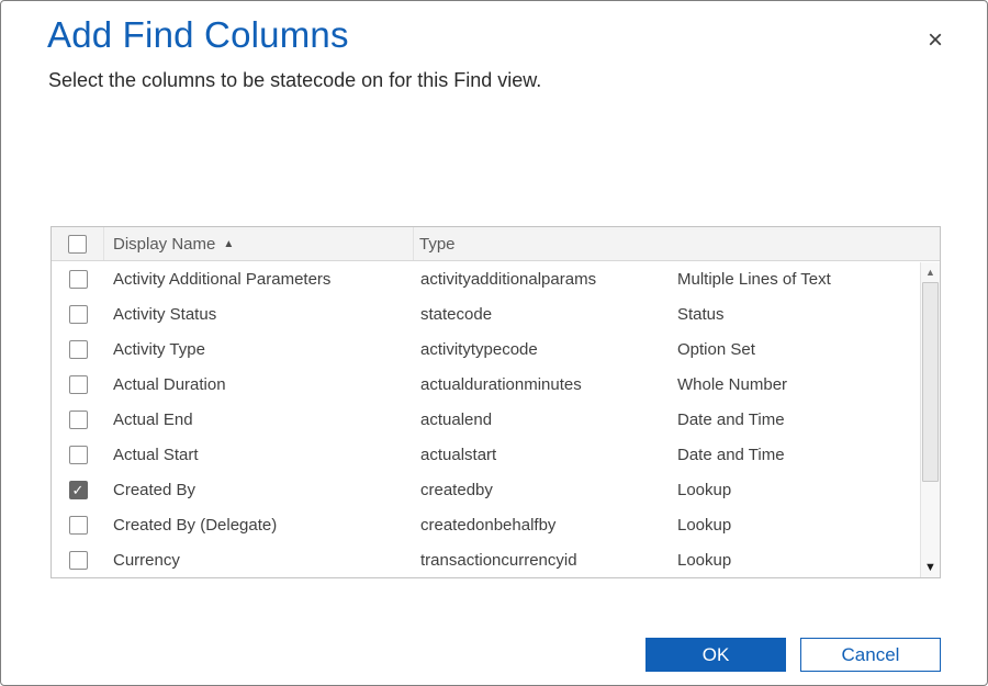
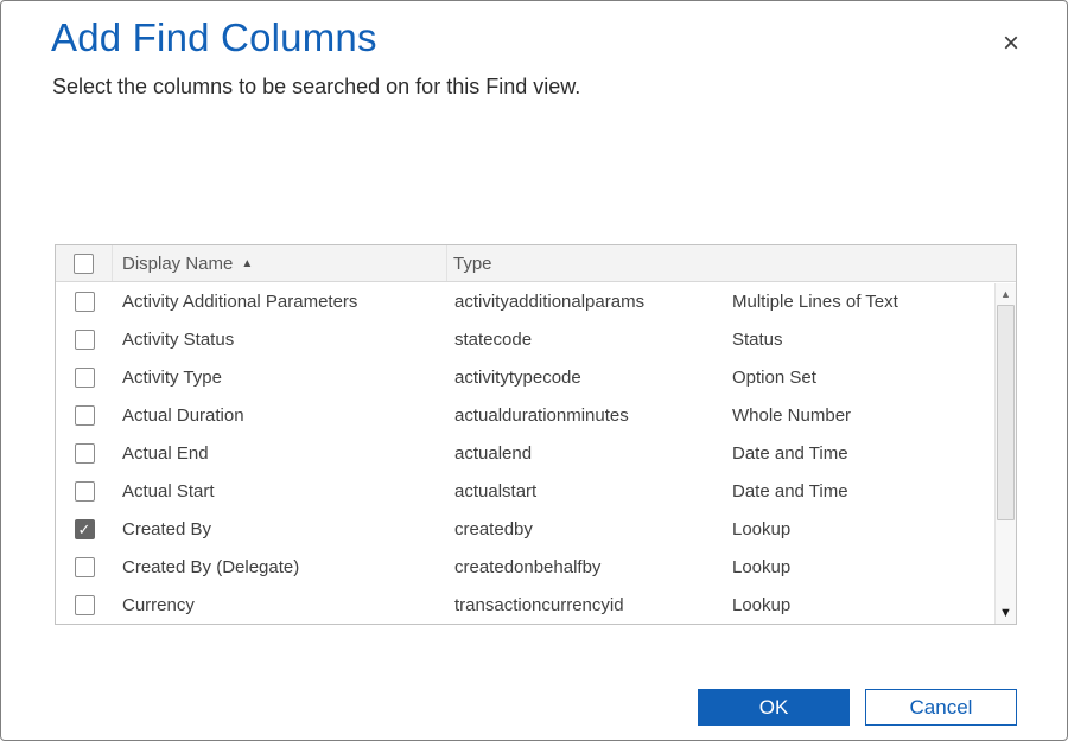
  Add Find Columns
- Select the columns to be statecode on for this Find view.
+ Select the columns to be searched on for this Find view.
  ×
  Display Name
  ▲
  Type
  Activity Additional Parameters
  activityadditionalparams
  Multiple Lines of Text
  Activity Status
  statecode
  Status
  Activity Type
  activitytypecode
  Option Set
  Actual Duration
  actualdurationminutes
  Whole Number
  Actual End
  actualend
  Date and Time
  Actual Start
  actualstart
  Date and Time
  ✓
  Created By
  createdby
  Lookup
  Created By (Delegate)
  createdonbehalfby
  Lookup
  Currency
  transactioncurrencyid
  Lookup
  ▲
  ▼
  OK
  Cancel
